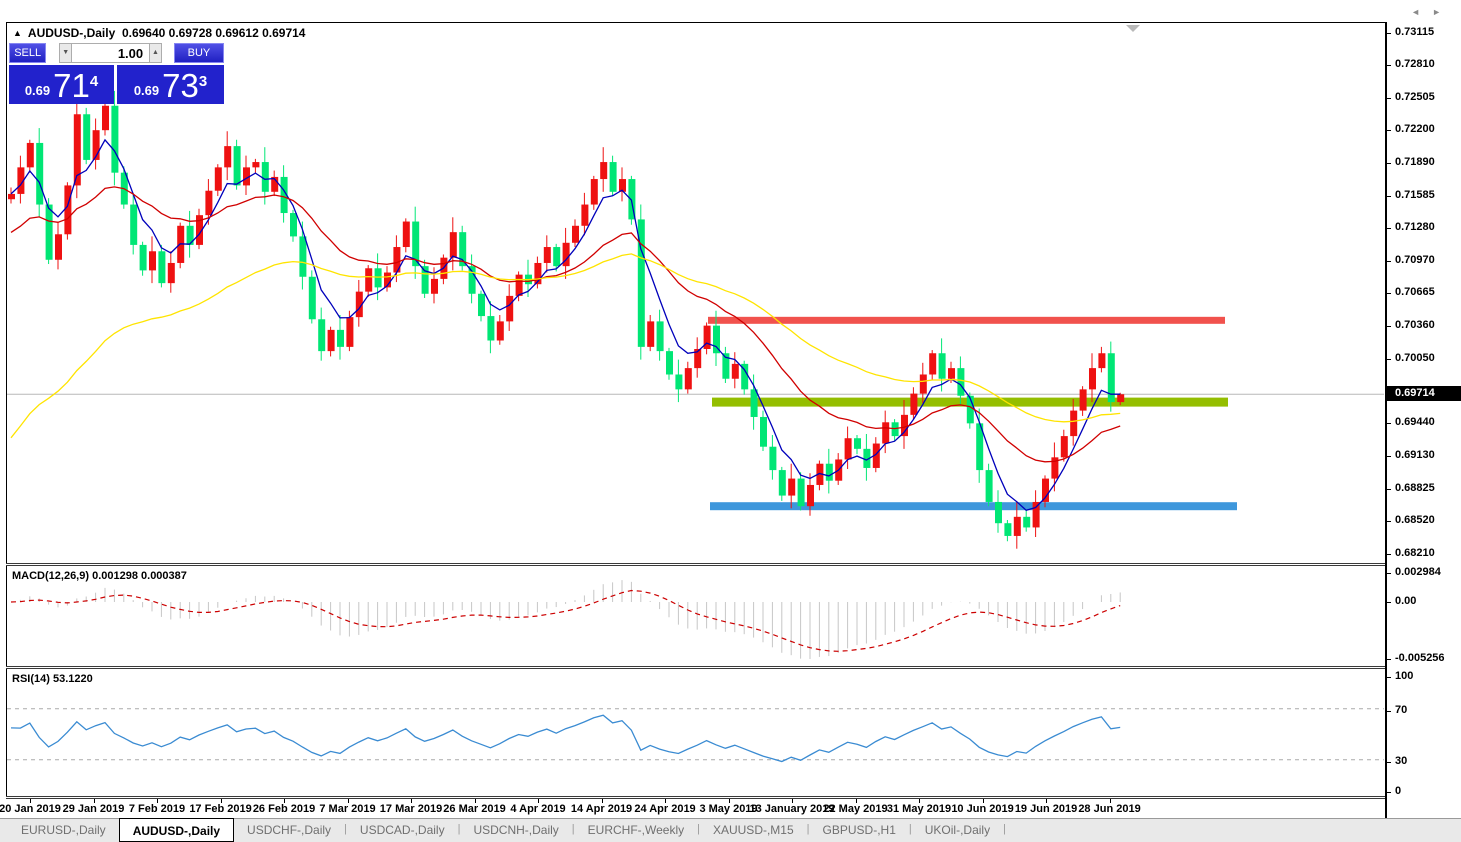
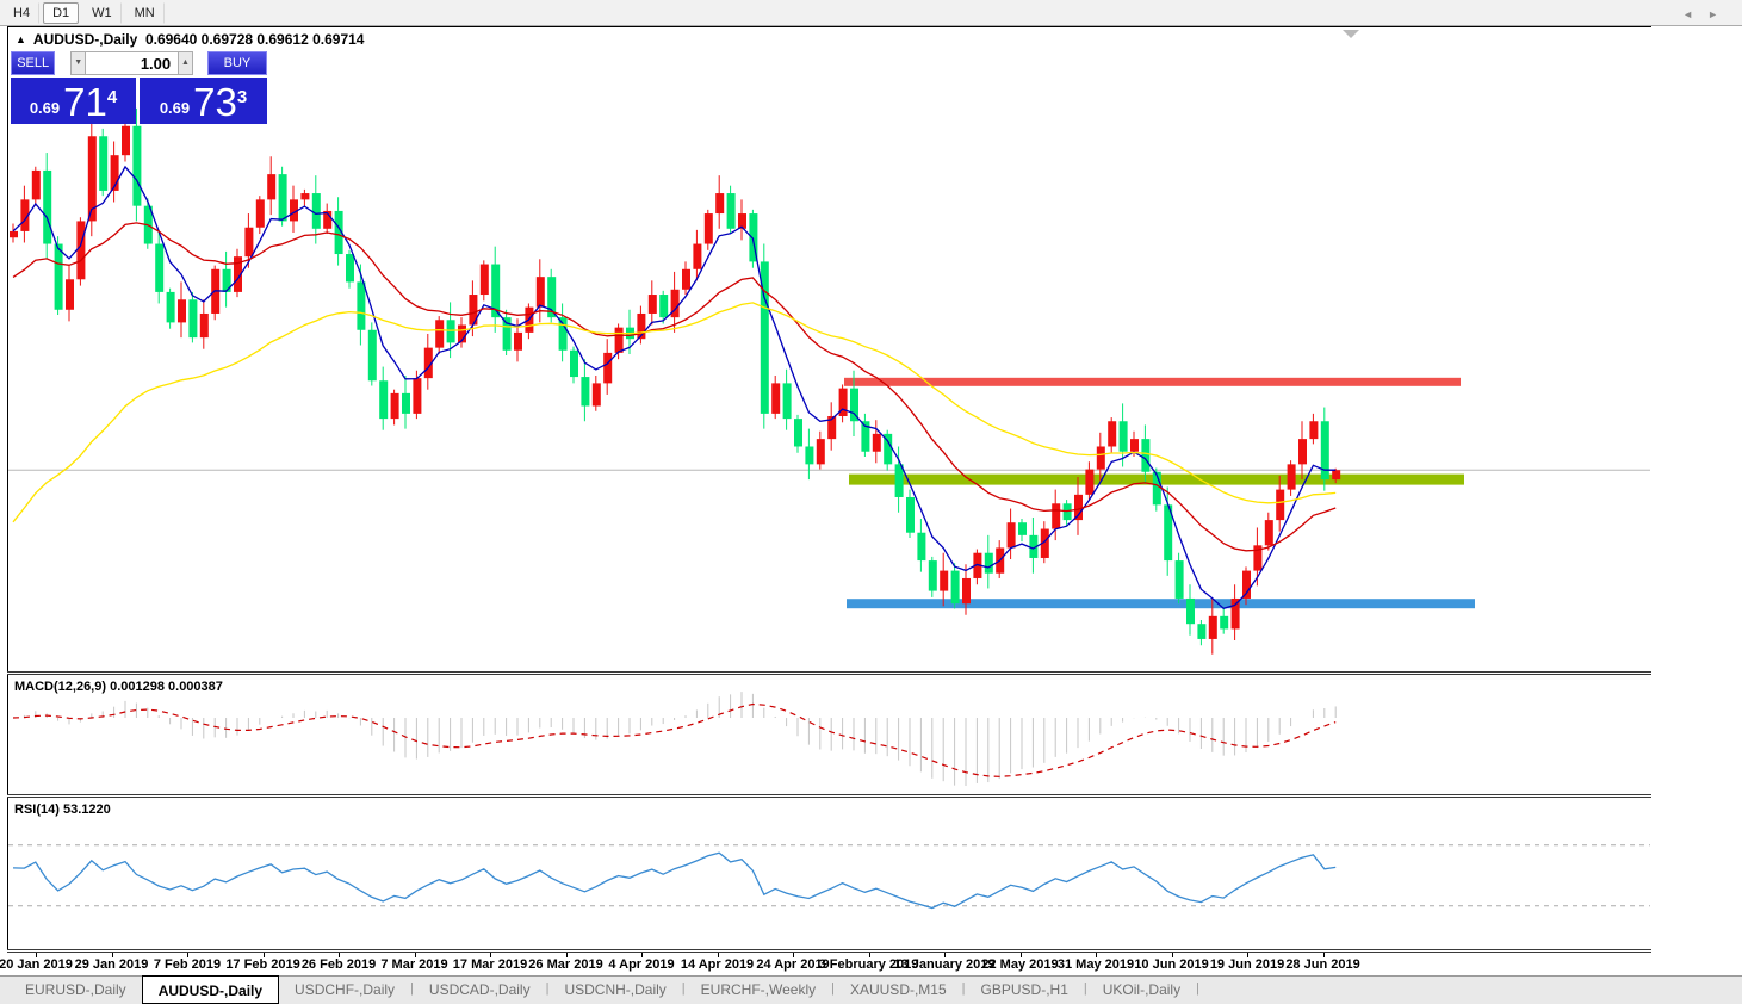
+ H4 D1 W1 MN
  ▲ AUDUSD-,Daily 0.69640 0.69728 0.69612 0.69714
  SELL
  1.00
  BUY
  0.69
  71
  4
  0.69
  73
  3
  MACD(12,26,9) 0.001298 0.000387
  RSI(14) 53.1220
- 0.73115
- 0.72810
- 0.72505
- 0.72200
- 0.71890
- 0.71585
- 0.71280
- 0.70970
- 0.70665
- 0.70360
- 0.70050
- 0.69440
- 0.69130
- 0.68825
- 0.68520
- 0.68210
- 0.69714
- 0.002984
- 0.00
- -0.005256
- 100
- 70
- 30
- 0
  20 Jan 2019
  29 Jan 2019
  7 Feb 2019
  17 Feb 2019
  26 Feb 2019
  7 Mar 2019
  17 Mar 2019
  26 Mar 2019
  4 Apr 2019
  14 Apr 2019
  24 Apr 2019
- 3 May 2019
+ 3 February 2019
  13 January 2019
  22 May 2019
  31 May 2019
  10 Jun 2019
  19 Jun 2019
  28 Jun 2019
  EURUSD-,Daily
  AUDUSD-,Daily
  USDCHF-,Daily
  |
  USDCAD-,Daily
  |
  USDCNH-,Daily
  |
  EURCHF-,Weekly
  |
  XAUUSD-,M15
  |
  GBPUSD-,H1
  |
  UKOil-,Daily
  |
  ◄►
